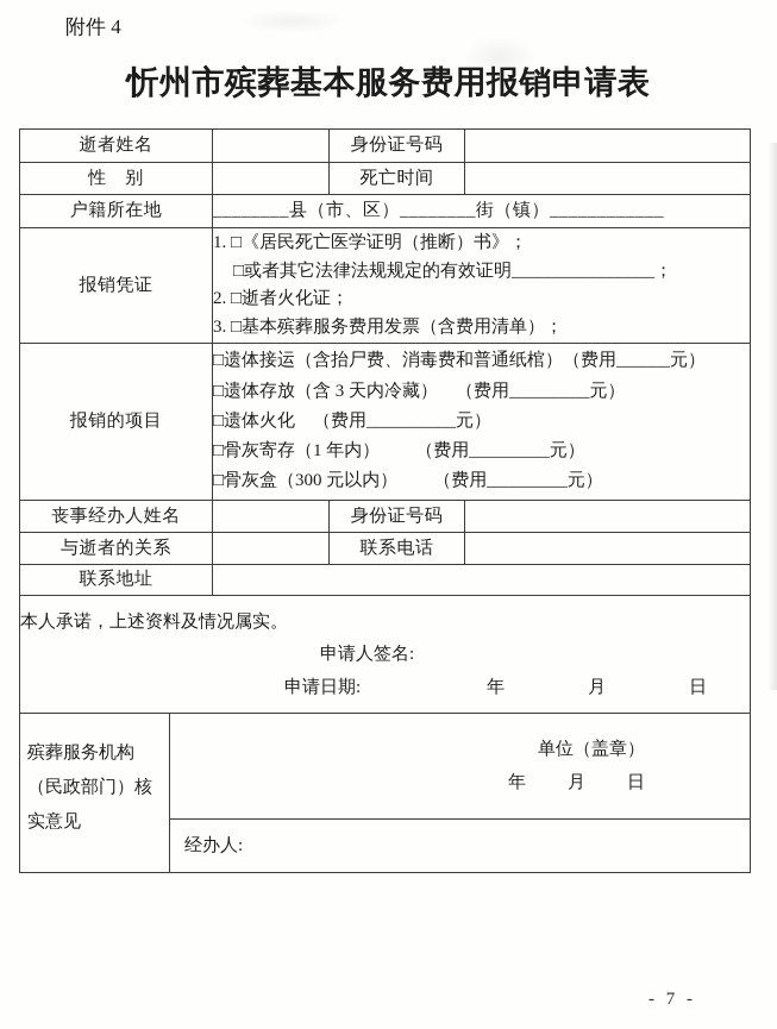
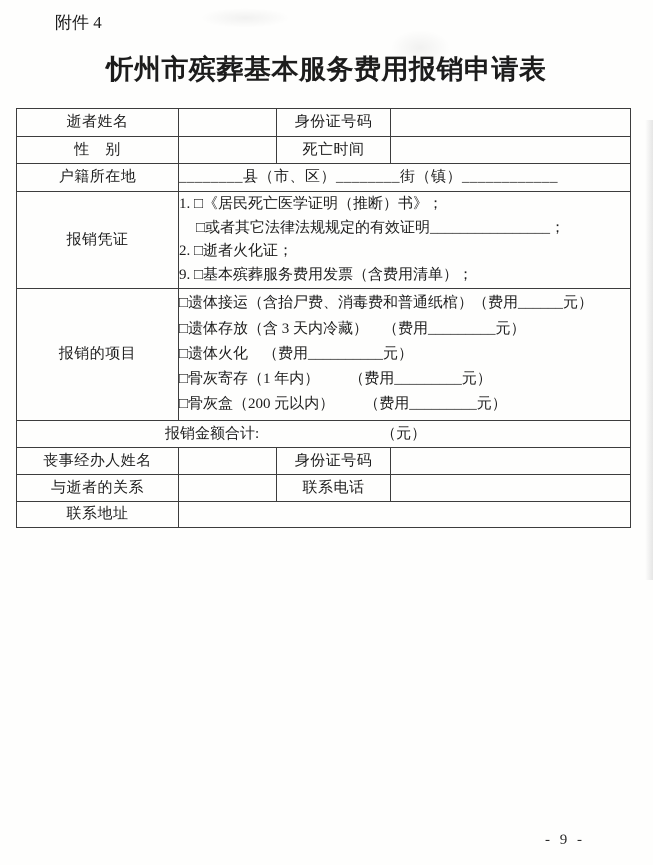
  附件 4
  忻州市殡葬基本服务费用报销申请表
  逝者姓名		身份证号码
  性 别		死亡时间
  户籍所在地	________县（市、区）________街（镇）____________
- 报销凭证	1. □《居民死亡医学证明（推断）书》； □或者其它法律法规规定的有效证明________________； 2. □逝者火化证； 3. □基本殡葬服务费用发票（含费用清单）；
+ 报销凭证	1. □《居民死亡医学证明（推断）书》； □或者其它法律法规规定的有效证明________________； 2. □逝者火化证； 9. □基本殡葬服务费用发票（含费用清单）；
- 报销的项目	□遗体接运（含抬尸费、消毒费和普通纸棺）（费用______元） □遗体存放（含 3 天内冷藏） （费用_________元） □遗体火化 （费用__________元） □骨灰寄存（1 年内） （费用_________元） □骨灰盒（300 元以内） （费用_________元）
+ 报销的项目	□遗体接运（含抬尸费、消毒费和普通纸棺）（费用______元） □遗体存放（含 3 天内冷藏） （费用_________元） □遗体火化 （费用__________元） □骨灰寄存（1 年内） （费用_________元） □骨灰盒（200 元以内） （费用_________元）
+ 报销金额合计: （元）
  丧事经办人姓名		身份证号码
  与逝者的关系		联系电话
  联系地址
- 本人承诺，上述资料及情况属实。 申请人签名: 申请日期: 年 月 日
- 殡葬服务机构（民政部门）核实意见 单位（盖章） 年 月 日 经办人:
- - 7 -
+ - 9 -
